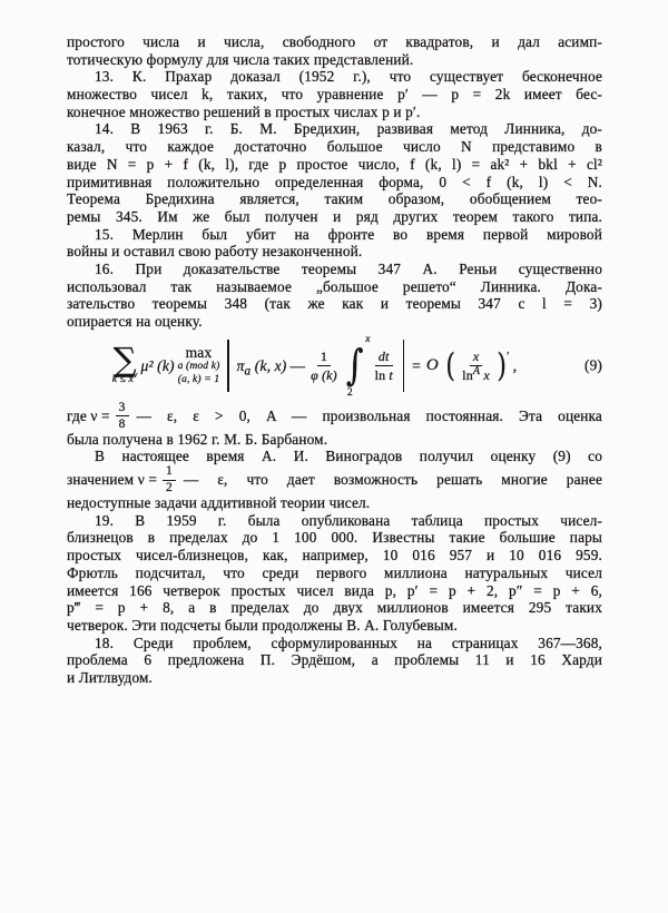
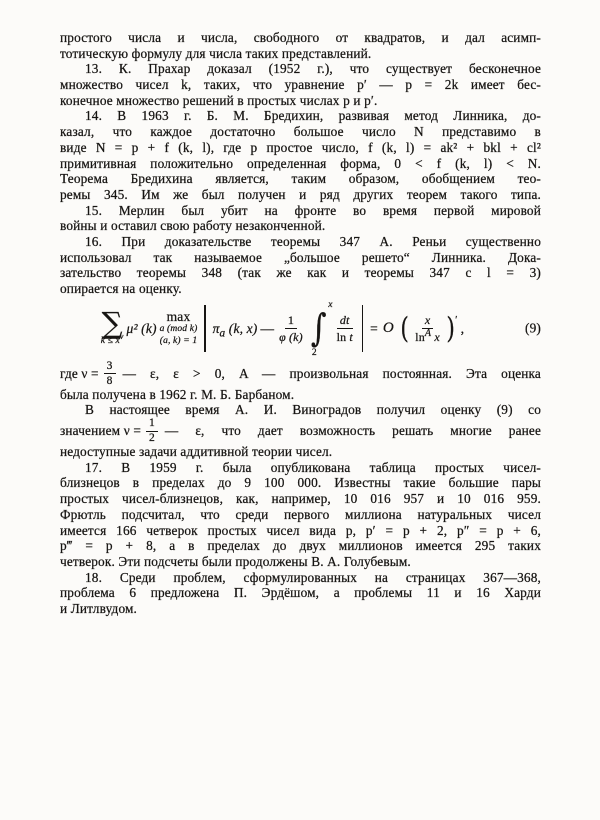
  простого числа и числа, свободного от квадратов, и дал асимп-
  тотическую формулу для числа таких представлений.
  13. К. Прахар доказал (1952 г.), что существует бесконечное
  множество чисел k, таких, что уравнение p′ — p = 2k имеет бес-
  конечное множество решений в простых числах p и p′.
  14. В 1963 г. Б. М. Бредихин, развивая метод Линника, до-
  казал, что каждое достаточно большое число N представимо в
  виде N = p + f (k, l), где p простое число, f (k, l) = ak² + bkl + cl²
  примитивная положительно определенная форма, 0 < f (k, l) < N.
  Теорема Бредихина является, таким образом, обобщением тео-
  ремы 345. Им же был получен и ряд других теорем такого типа.
  15. Мерлин был убит на фронте во время первой мировой
  войны и оставил свою работу незаконченной.
  16. При доказательстве теоремы 347 А. Реньи существенно
  использовал так называемое „большое решето“ Линника. Дока-
  зательство теоремы 348 (так же как и теоремы 347 с l = 3)
  опирается на оценку.
  ∑
  k ≤ xν
  μ² (k)
  max
  a (mod k)
  (a, k) = 1
  πa (k, x)
  —
  1
  φ (k)
  x
  ∫
  2
  dt
  ln t
  =
  O
  (
  x
  lnA x
  )
  ′
  ,
  (9)
  где ν =
  3
  8
  — ε, ε > 0, A — произвольная постоянная. Эта оценка
  была получена в 1962 г. М. Б. Барбаном.
  В настоящее время А. И. Виноградов получил оценку (9) со
  значением ν =
  1
  2
  — ε, что дает возможность решать многие ранее
  недоступные задачи аддитивной теории чисел.
- 19. В 1959 г. была опубликована таблица простых чисел-
+ 17. В 1959 г. была опубликована таблица простых чисел-
- близнецов в пределах до 1 100 000. Известны такие большие пары
+ близнецов в пределах до 9 100 000. Известны такие большие пары
  простых чисел-близнецов, как, например, 10 016 957 и 10 016 959.
  Фрютль подсчитал, что среди первого миллиона натуральных чисел
  имеется 166 четверок простых чисел вида p, p′ = p + 2, p″ = p + 6,
  p‴ = p + 8, а в пределах до двух миллионов имеется 295 таких
  четверок. Эти подсчеты были продолжены В. А. Голубевым.
  18. Среди проблем, сформулированных на страницах 367—368,
  проблема 6 предложена П. Эрдёшом, а проблемы 11 и 16 Харди
  и Литлвудом.
